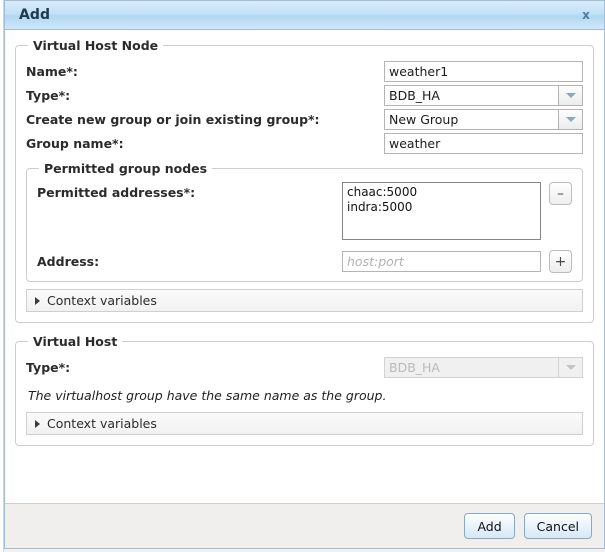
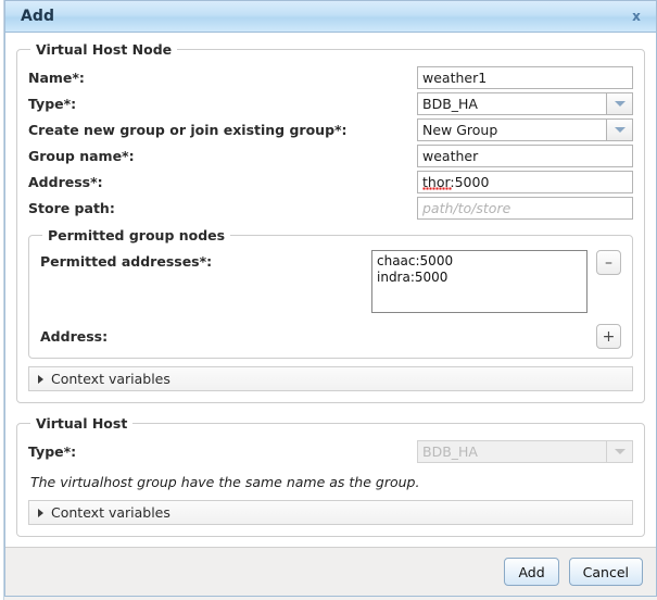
  Add
  x
  Virtual Host Node
  Name*:
  weather1
  Type*:
  BDB_HA
  Create new group or join existing group*:
  New Group
  Group name*:
  weather
+ Address*:
+ thor:5000
+ Store path:
+ path/to/store
  Permitted group nodes
  Permitted addresses*:
  chaac:5000
  indra:5000
  –
  Address:
- host:port
  +
  Context variables
  Virtual Host
  Type*:
  BDB_HA
  The virtualhost group have the same name as the group.
  Context variables
  Add
  Cancel
